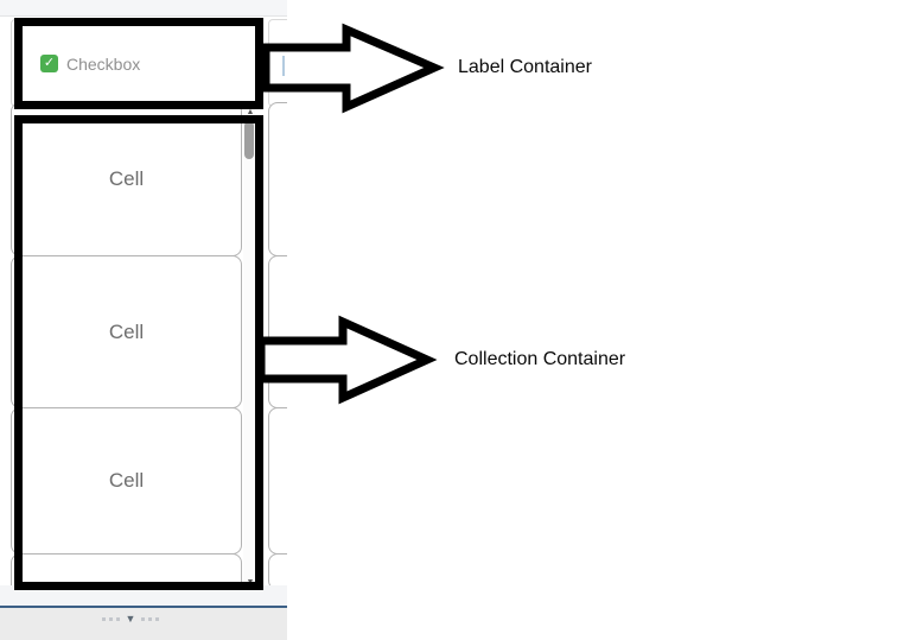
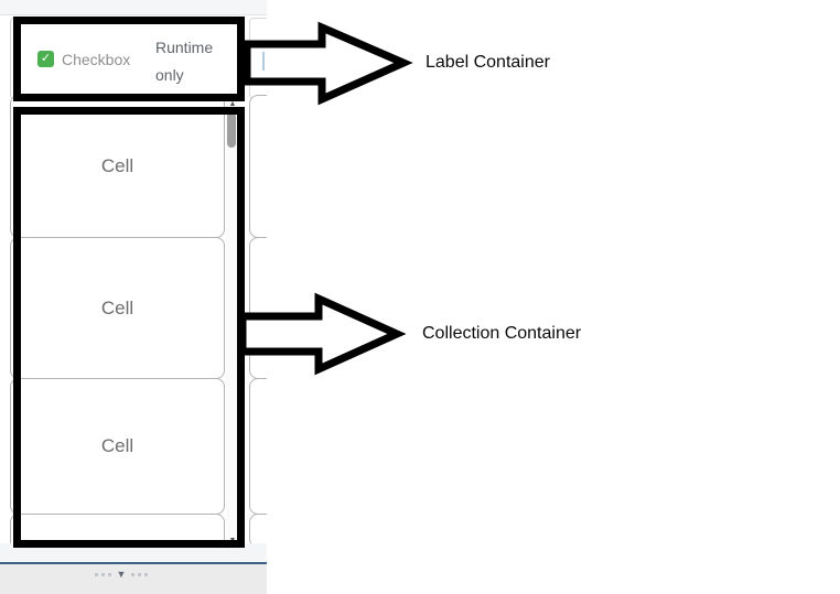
  ✓
  Checkbox
+ Runtime only
  Cell
  Cell
  Cell
  ▼
  Label Container
  Collection Container
